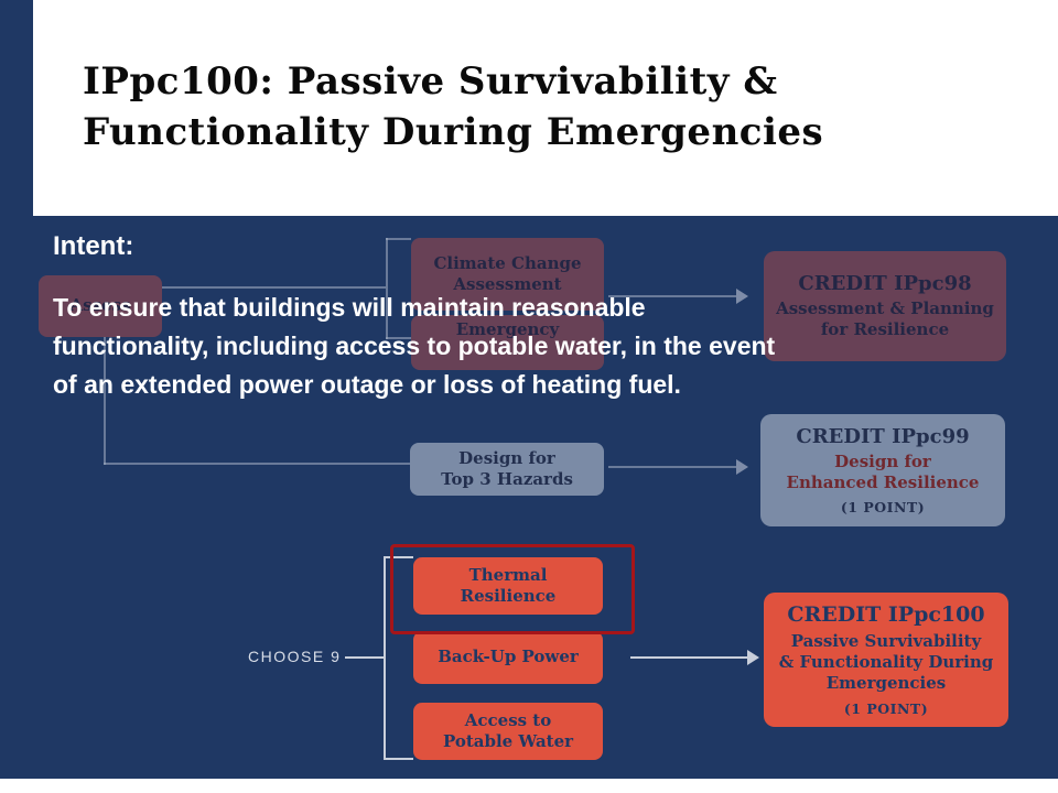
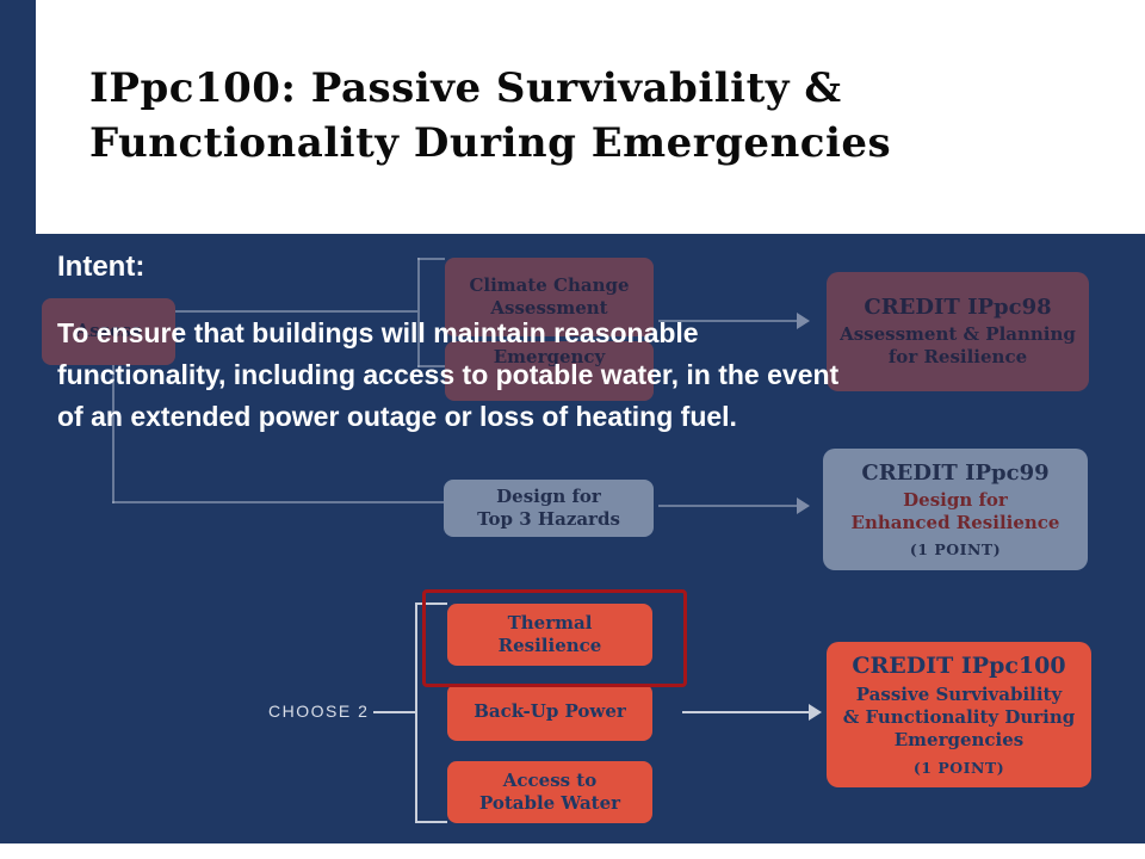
  IPpc100: Passive Survivability &
  Functionality During Emergencies
  Assess
  Climate Change
  Assessment
  Emergency
  CREDIT IPpc98
  Assessment & Planning
  for Resilience
  Design for
  Top 3 Hazards
  CREDIT IPpc99
  Design for
  Enhanced Resilience
  (1 POINT)
  Intent:
  To ensure that buildings will maintain reasonable
  functionality, including access to potable water, in the event
  of an extended power outage or loss of heating fuel.
- CHOOSE 9
+ CHOOSE 2
  Thermal
  Resilience
  Back-Up Power
  Access to
  Potable Water
  CREDIT IPpc100
  Passive Survivability
  & Functionality During
  Emergencies
  (1 POINT)
